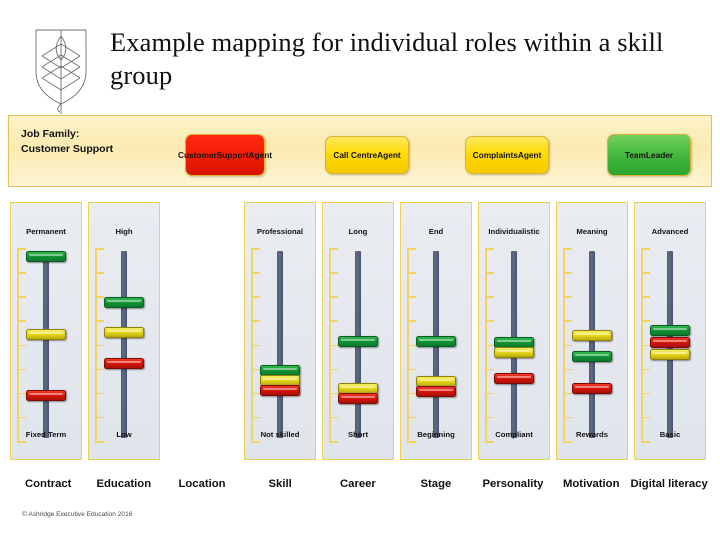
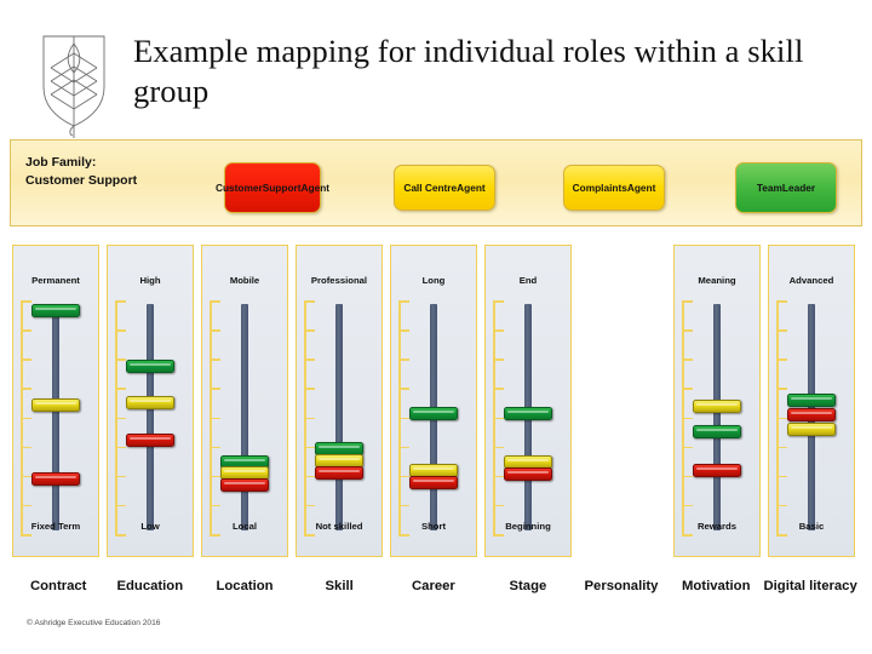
  Example mapping for individual roles within a skill group
  Job Family:
  Customer Support
  Customer
  Support
  Agent
  Call Centre
  Agent
  Complaints
  Agent
  Team
  Leader
  Permanent
  Fixed Term
  High
  Low
+ Mobile
+ Local
  Professional
  Not skilled
  Long
  Short
  End
  Beginning
- Individualistic
- Compliant
  Meaning
  Rewards
  Advanced
  Basic
  Contract
  Education
  Location
  Skill
  Career
  Stage
  Personality
  Motivation
  Digital literacy
